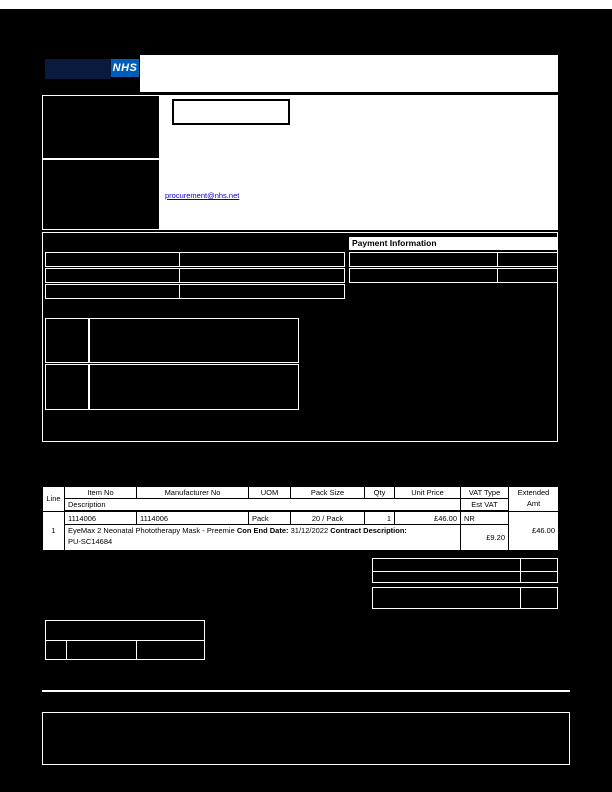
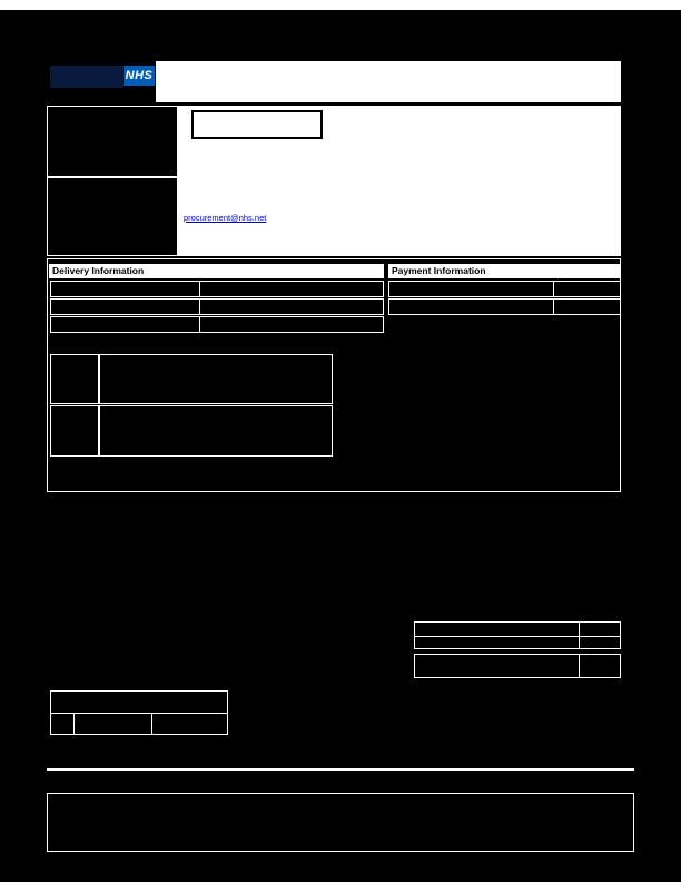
  NHS
  procurement@nhs.net
+ Delivery Information
  Payment Information
- Line	Item No	Manufacturer No	UOM	Pack Size	Qty	Unit Price	VAT Type	Extended Amt
- Description	Est VAT
- 1	1114006	1114006	Pack	20 / Pack	1	£46.00	NR	£46.00
- EyeMax 2 Neonatal Phototherapy Mask - Preemie Con End Date: 31/12/2022 Contract Description: PU-SC14684	£9.20
